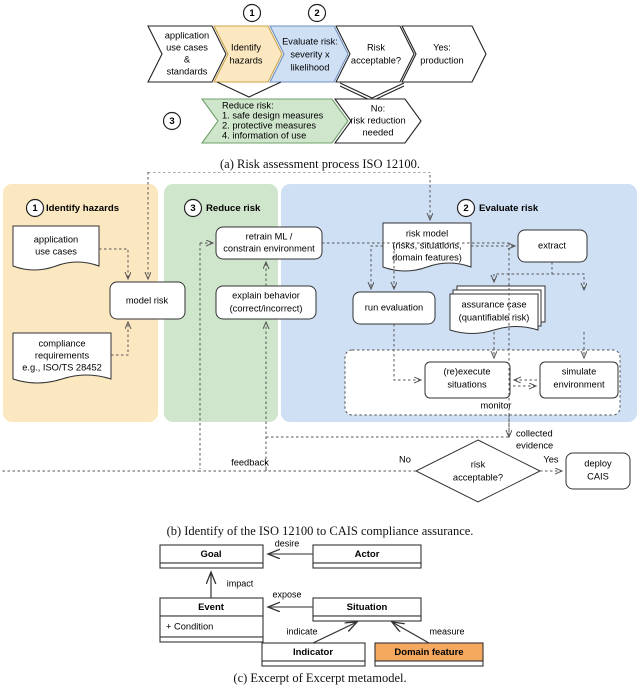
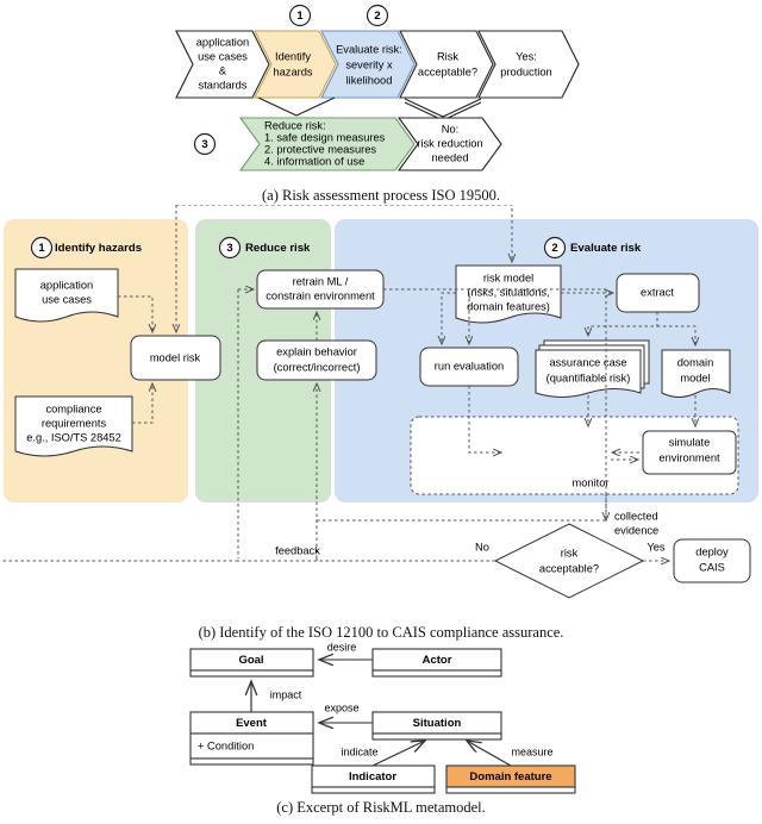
  1
  2
  application
  use cases
  &
  standards
  Identify
  hazards
  Evaluate risk:
  severity x
  likelihood
  Risk
  acceptable?
  Yes:
  production
  3
  Reduce risk:
  1. safe design measures
  2. protective measures
  4. information of use
  No:
  risk reduction
  needed
- (a) Risk assessment process ISO 12100.
+ (a) Risk assessment process ISO 19500.
  1
  Identify hazards
  3
  Reduce risk
  2
  Evaluate risk
  application
  use cases
  compliance
  requirements
  e.g., ISO/TS 28452
  model risk
  retrain ML /
  constrain environment
  explain behavior
  (correct/incorrect)
  risk model
  (risks, situations,
  domain features)
  extract
  run evaluation
  assurancease
  (quantifiable risk)
+ domain
+ model
  monitor
- (re)execute
- situations
  simulate
  environment
  risk
  acceptable?
  deploy
  CAIS
  collected
  evidence
  feedback
  No
  Yes
  (b) Identify of the ISO 12100 to CAIS compliance assurance.
  Goal
  Actor
  Event
  + Condition
  Situation
  Indicator
  Domain feature
  desire
  impact
  expose
  indicate
  measure
- (c) Excerpt of Excerpt metamodel.
+ (c) Excerpt of RiskML metamodel.
